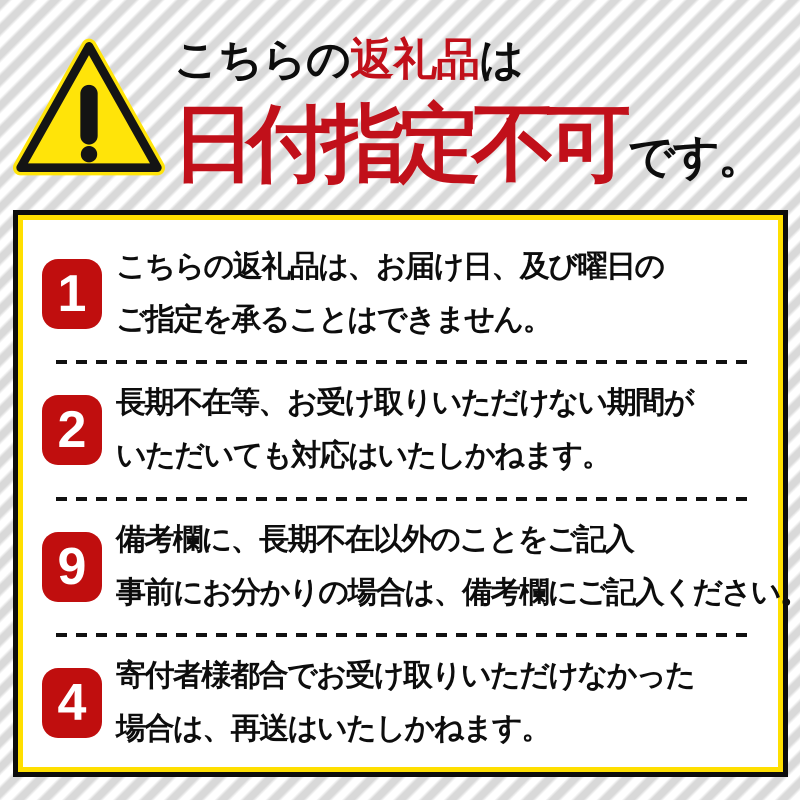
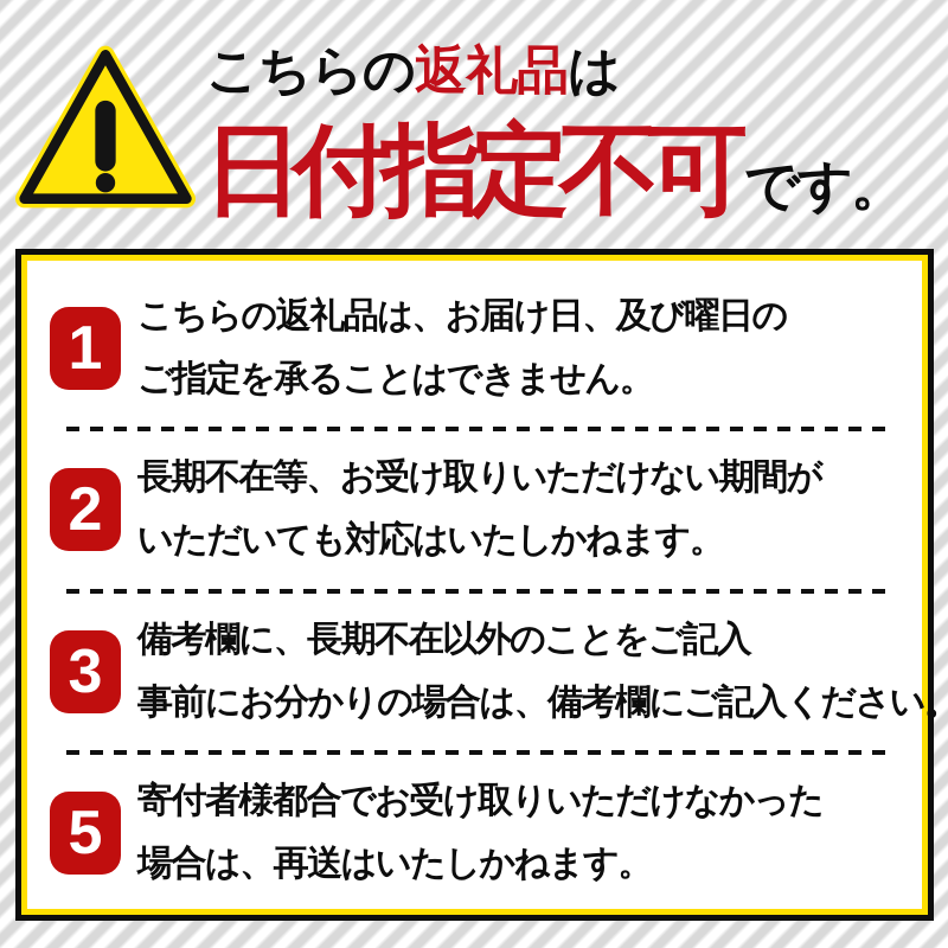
  こちらの返礼品は
  日付指定不可
  です。
  1
  こちらの返礼品は、お届け日、及び曜日の
  ご指定を承ることはできません。
  2
  長期不在等、お受け取りいただけない期間が
  いただいても対応はいたしかねます。
- 9
+ 3
  備考欄に、長期不在以外のことをご記入
  事前にお分かりの場合は、備考欄にご記入ください。
- 4
+ 5
  寄付者様都合でお受け取りいただけなかった
  場合は、再送はいたしかねます。
